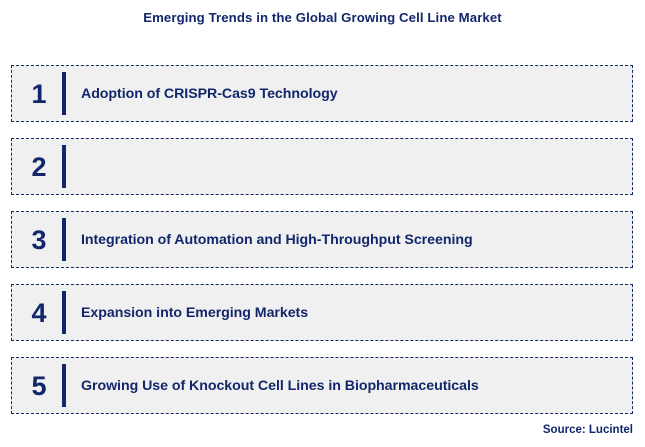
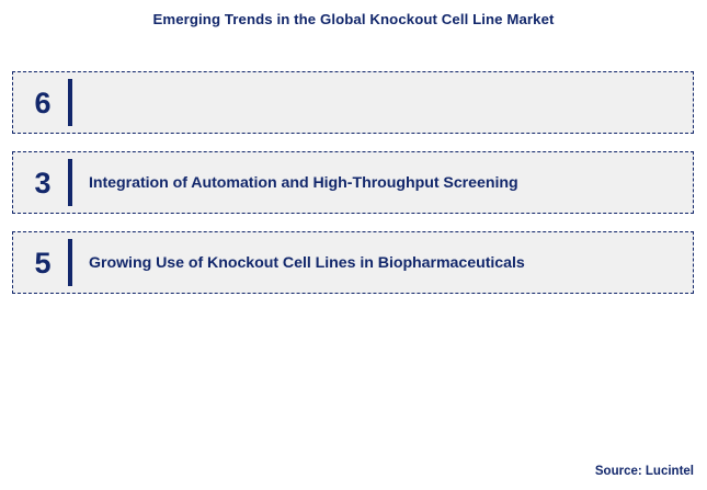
- Emerging Trends in the Global Growing Cell Line Market
+ Emerging Trends in the Global Knockout Cell Line Market
- 1
- Adoption of CRISPR-Cas9 Technology
- 2
+ 6
  3
  Integration of Automation and High-Throughput Screening
- 4
- Expansion into Emerging Markets
  5
  Growing Use of Knockout Cell Lines in Biopharmaceuticals
  Source: Lucintel
